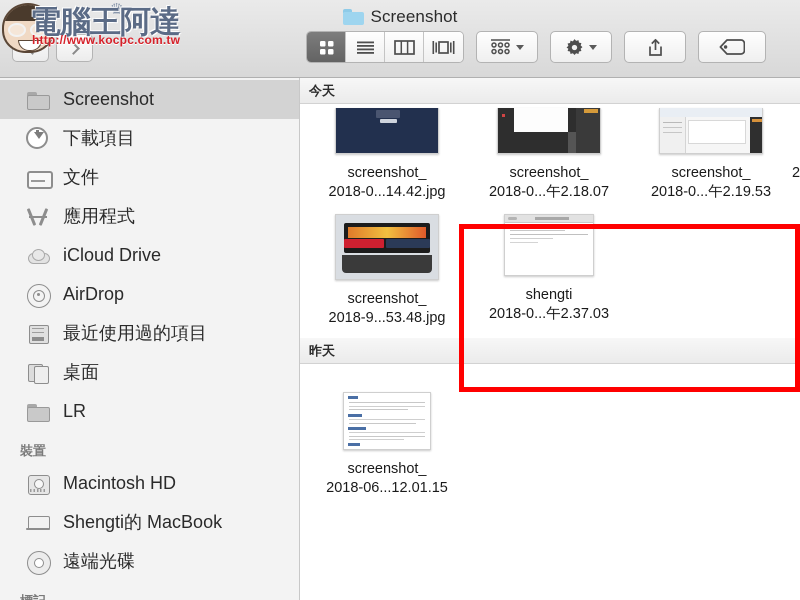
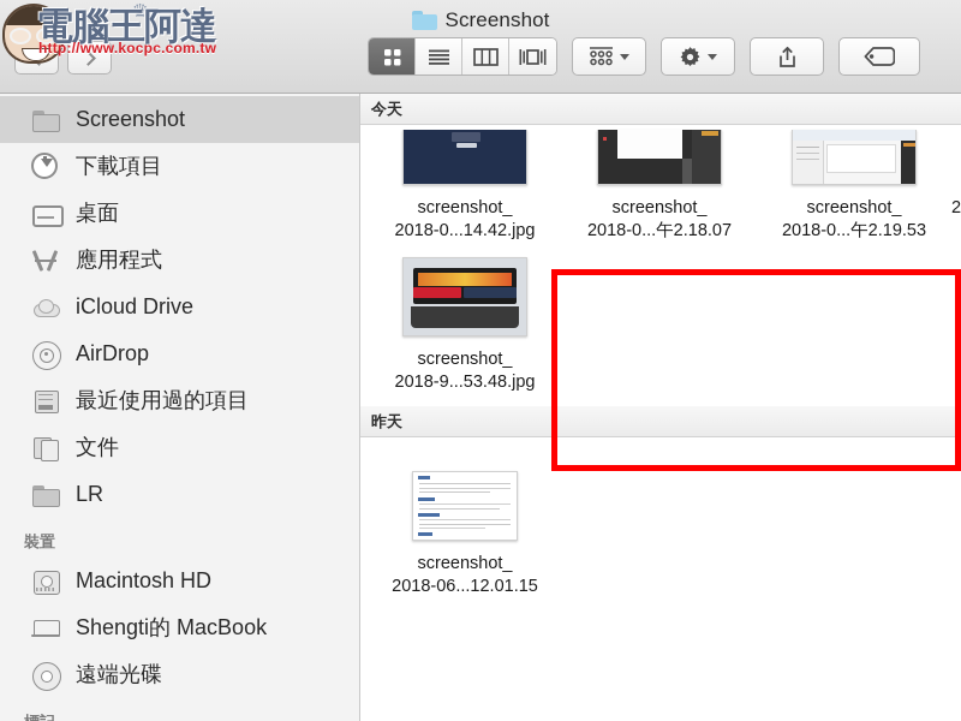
  Screenshot
  Screenshot
  下載項目
- 文件
+ 桌面
  應用程式
  iCloud Drive
  AirDrop
  最近使用過的項目
- 桌面
+ 文件
  LR
  裝置
  Macintosh HD
  Shengti的 MacBook
  遠端光碟
  今天
  screenshot_
  2018-0...14.42.jpg
  screenshot_
  2018-0...午2.18.07
  screenshot_
  2018-0...午2.19.53
  2
  screenshot_
  2018-9...53.48.jpg
- shengti
- 2018-0...午2.37.03
  昨天
  screenshot_
  2018-06...12.01.15
  ♛
  電腦王阿達
  http://www.kocpc.com.tw
